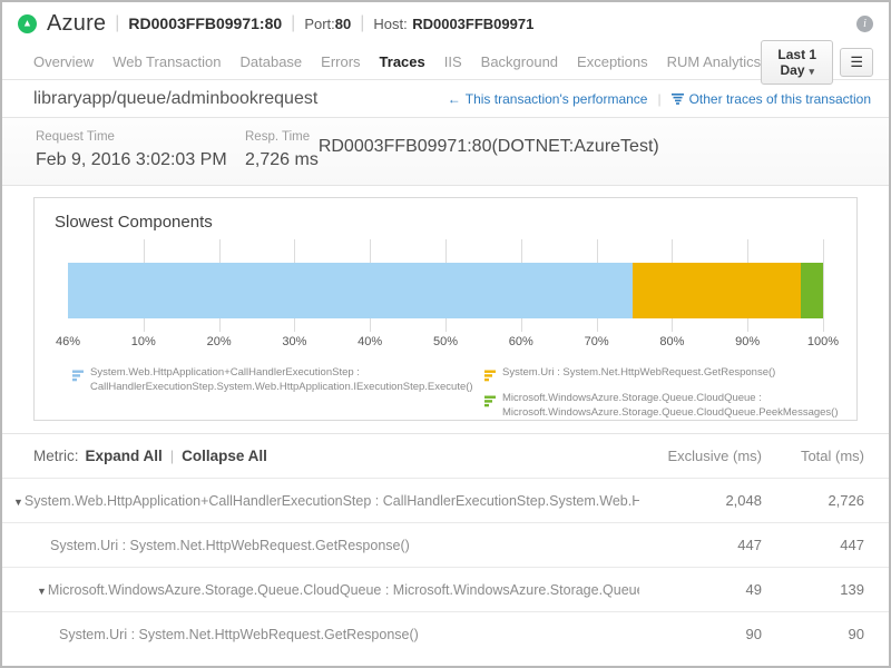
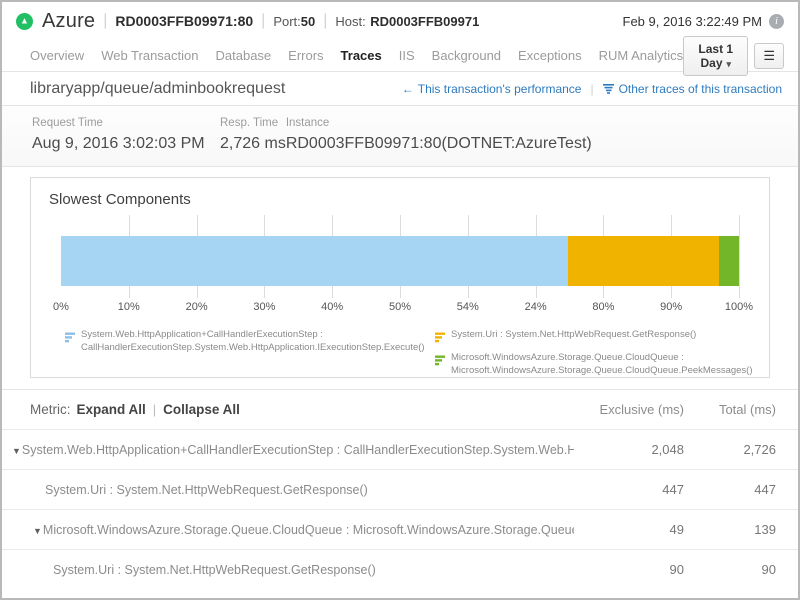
  ▲
  Azure
  |
  RD0003FFB09971:80
  |
  Port:
- 80
+ 50
  |
  Host:
  RD0003FFB09971
+ Feb 9, 2016 3:22:49 PM
  i
  Overview
  Web Transaction
  Database
  Errors
  Traces
  IIS
  Background
  Exceptions
  RUM Analytics
  Last 1 Day ▾
  ☰
  libraryapp/queue/adminbookrequest
  ←
  This transaction's performance
  |
  Other traces of this transaction
  Request Time
- Feb 9, 2016 3:02:03 PM
+ Aug 9, 2016 3:02:03 PM
  Resp. Time
  2,726 ms
+ Instance
  RD0003FFB09971:80(DOTNET:AzureTest)
  Slowest Components
- 46%
+ 0%
  10%
  20%
  30%
  40%
  50%
- 60%
+ 54%
- 70%
+ 24%
  80%
  90%
  100%
  System.Web.HttpApplication+CallHandlerExecutionStep :
  CallHandlerExecutionStep.System.Web.HttpApplication.IExecutionStep.Execute()
  System.Uri : System.Net.HttpWebRequest.GetResponse()
  Microsoft.WindowsAzure.Storage.Queue.CloudQueue :
  Microsoft.WindowsAzure.Storage.Queue.CloudQueue.PeekMessages()
  Metric:
  Expand All
  |
  Collapse All
  Exclusive (ms)
  Total (ms)
  ▼System.Web.HttpApplication+CallHandlerExecutionStep : CallHandlerExecutionStep.System.Web.H
  2,048
  2,726
  System.Uri : System.Net.HttpWebRequest.GetResponse()
  447
  447
  ▼Microsoft.WindowsAzure.Storage.Queue.CloudQueue : Microsoft.WindowsAzure.Storage.Queu
  49
  139
  System.Uri : System.Net.HttpWebRequest.GetResponse()
  90
  90
